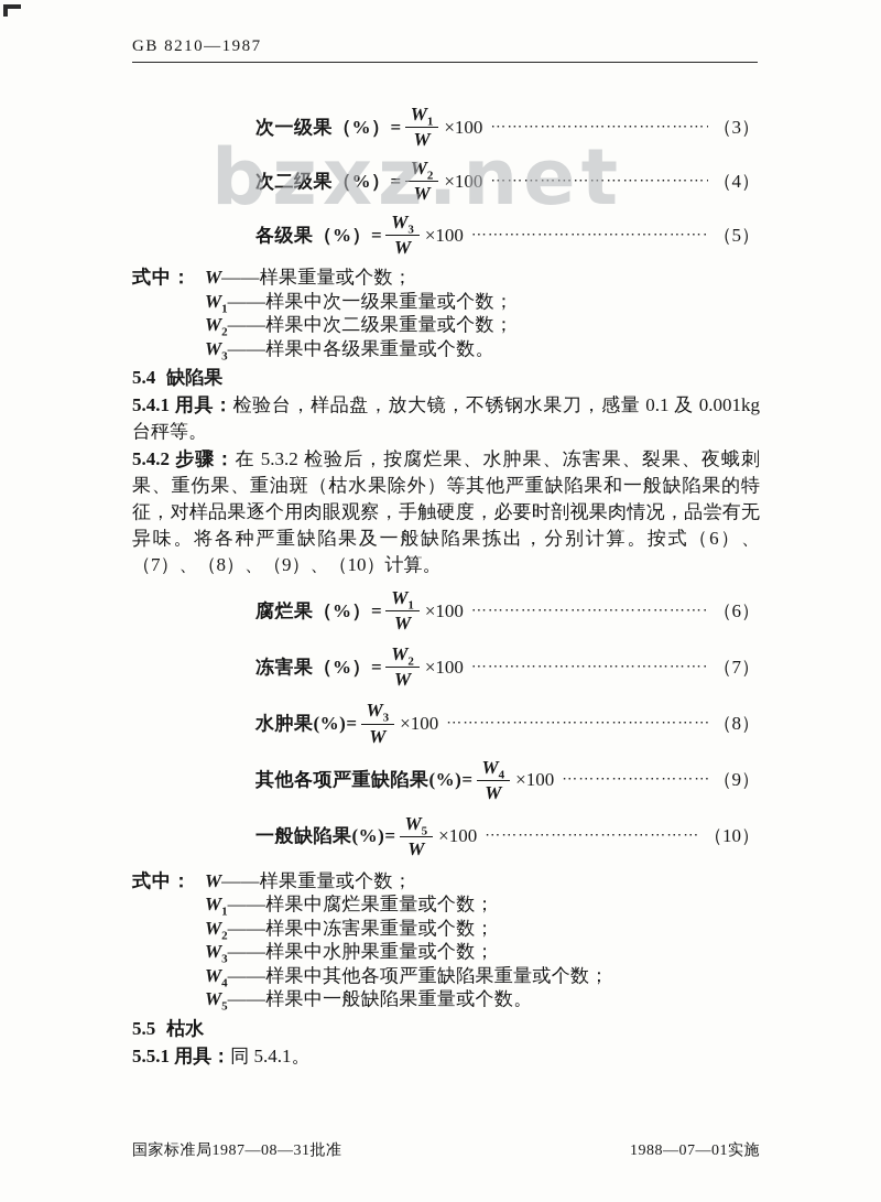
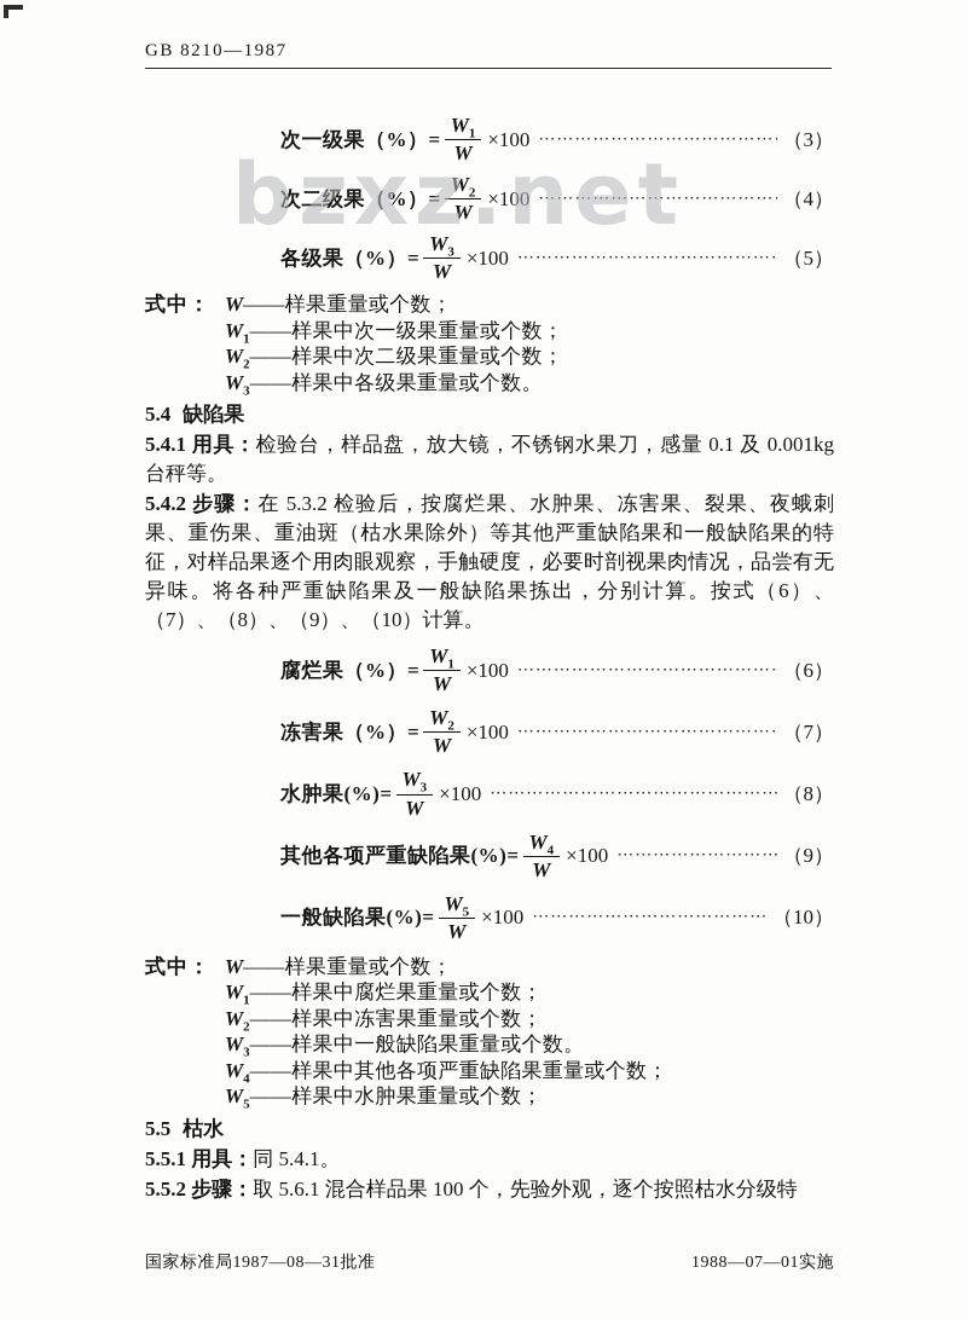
  GB 8210—1987
  bzxz.net
  次一级果（%）=
  W1
  W
  ×100
  （3）
  次二级果（%）=
  W2
  W
  ×100
  （4）
  各级果（%）=
  W3
  W
  ×100
  （5）
  式中： W——样果重量或个数；
  W1——样果中次一级果重量或个数；
  W2——样果中次二级果重量或个数；
  W3——样果中各级果重量或个数。
  5.4 缺陷果
  5.4.1 用具：检验台，样品盘，放大镜，不锈钢水果刀，感量 0.1 及 0.001kg 台秤等。
  5.4.2 步骤：在 5.3.2 检验后，按腐烂果、水肿果、冻害果、裂果、夜蛾刺果、重伤果、重油斑（枯水果除外）等其他严重缺陷果和一般缺陷果的特征，对样品果逐个用肉眼观察，手触硬度，必要时剖视果肉情况，品尝有无异味。将各种严重缺陷果及一般缺陷果拣出，分别计算。按式（6）、（7）、（8）、（9）、（10）计算。
  腐烂果（%）=
  W1
  W
  ×100
  （6）
  冻害果（%）=
  W2
  W
  ×100
  （7）
  水肿果(%)=
  W3
  W
  ×100
  （8）
  其他各项严重缺陷果(%)=
  W4
  W
  ×100
  （9）
  一般缺陷果(%)=
  W5
  W
  ×100
  （10）
  式中： W——样果重量或个数；
  W1——样果中腐烂果重量或个数；
  W2——样果中冻害果重量或个数；
- W3——样果中水肿果重量或个数；
+ W3——样果中一般缺陷果重量或个数。
  W4——样果中其他各项严重缺陷果重量或个数；
- W5——样果中一般缺陷果重量或个数。
+ W5——样果中水肿果重量或个数；
  5.5 枯水
  5.5.1 用具：同 5.4.1。
+ 5.5.2 步骤：取 5.6.1 混合样品果 100 个，先验外观，逐个按照枯水分级特
  国家标准局1987—08—31批准
  1988—07—01实施
